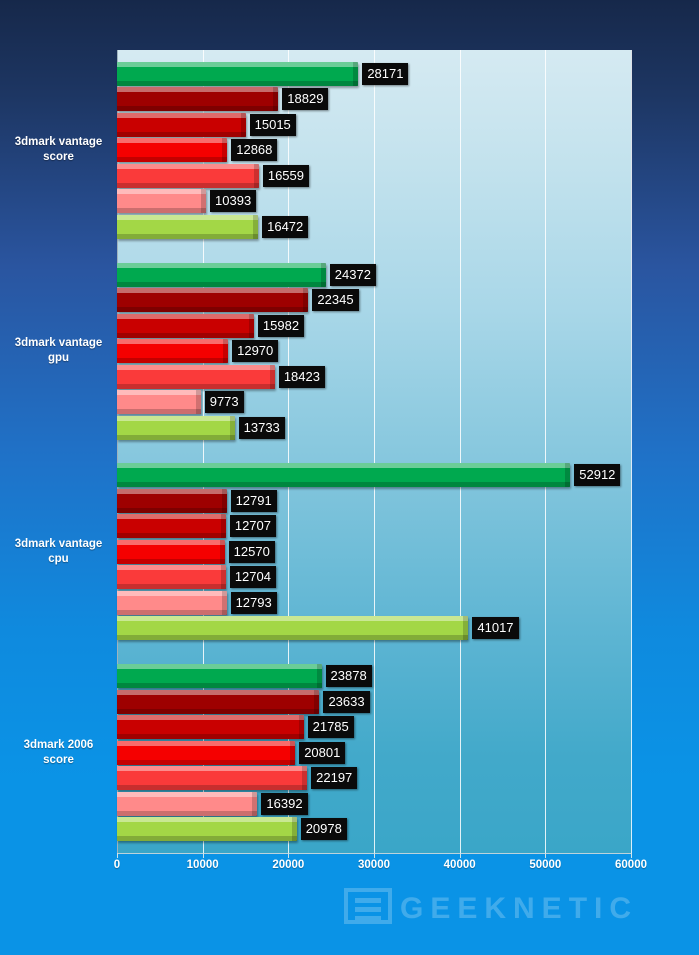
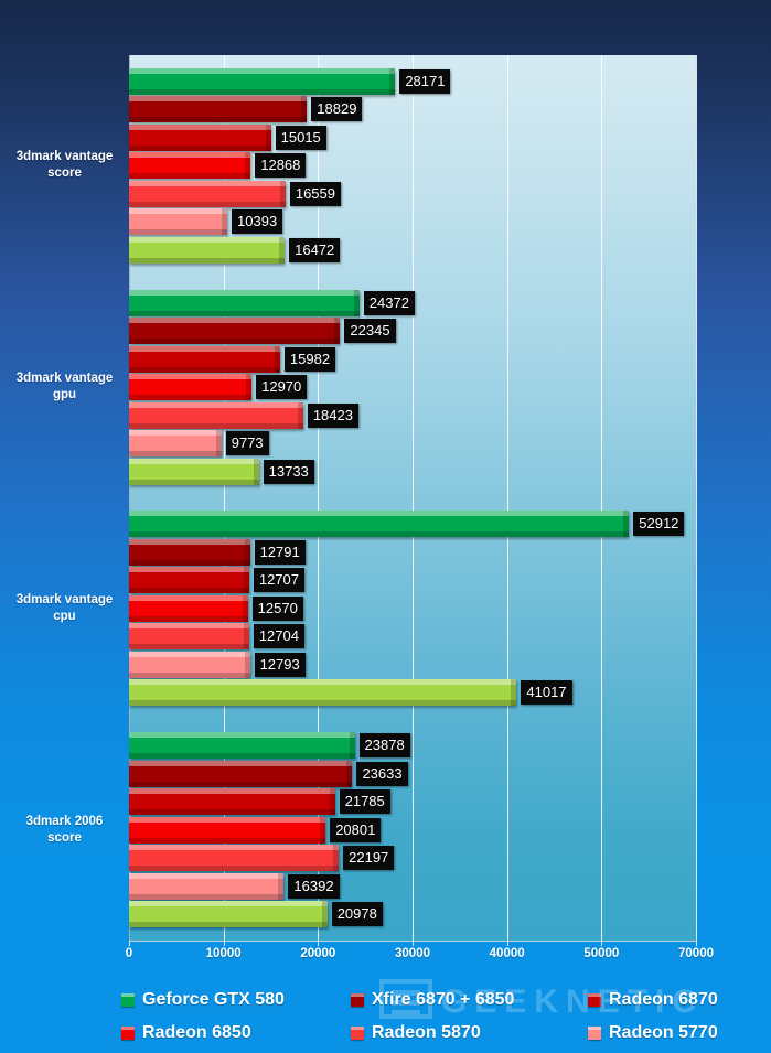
  28171
  18829
  15015
  12868
  16559
  10393
  16472
  24372
  22345
  15982
  12970
  18423
  9773
  13733
  52912
  12791
  12707
  12570
  12704
  12793
  41017
  23878
  23633
  21785
  20801
  22197
  16392
  20978
  3dmark vantage
  score
  3dmark vantage
  gpu
  3dmark vantage
  cpu
  3dmark 2006
  score
  0
  10000
  20000
  30000
  40000
  50000
- 60000
+ 70000
+ Geforce GTX 580
+ Xfire 6870 + 6850
+ Radeon 6870
+ Radeon 6850
+ Radeon 5870
+ Radeon 5770
  GEEKNETIC
